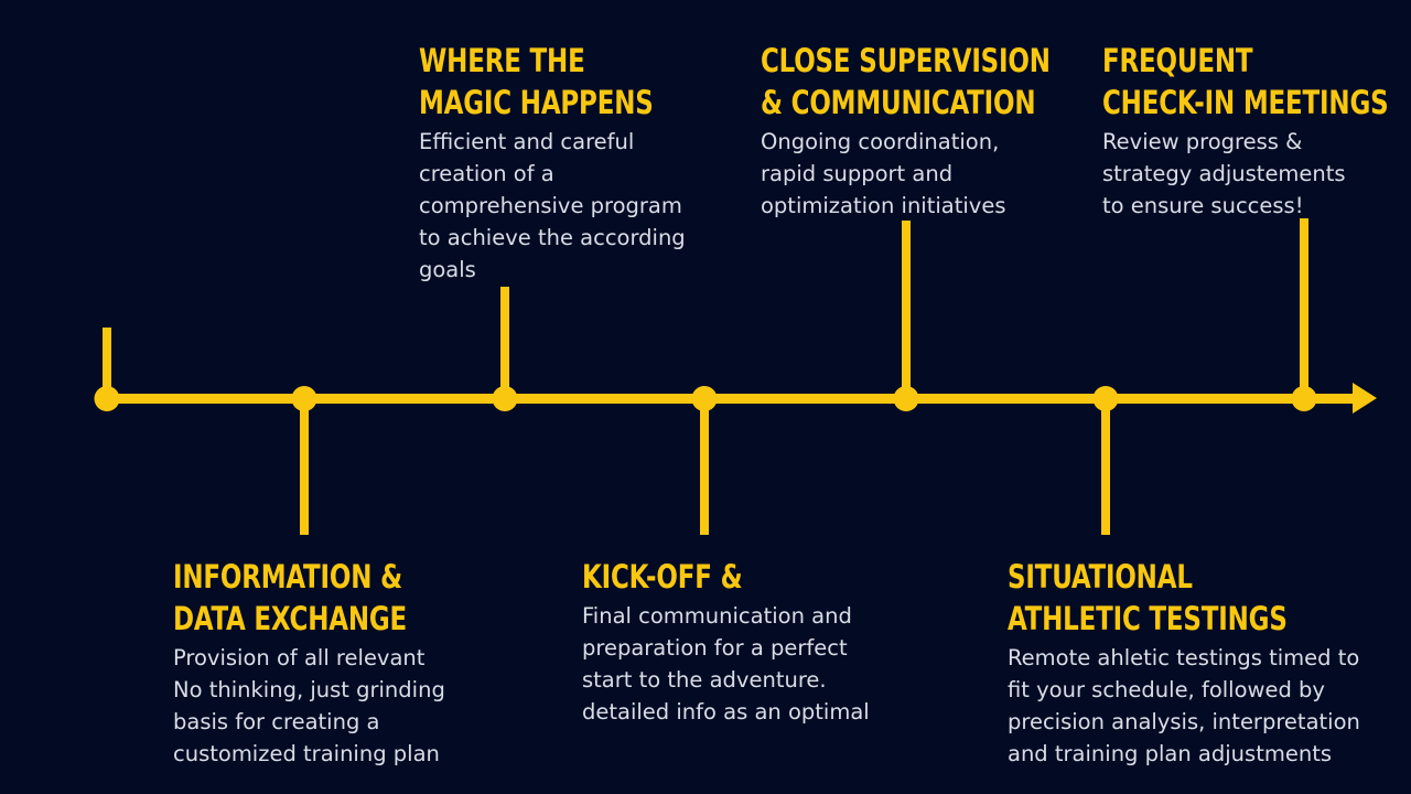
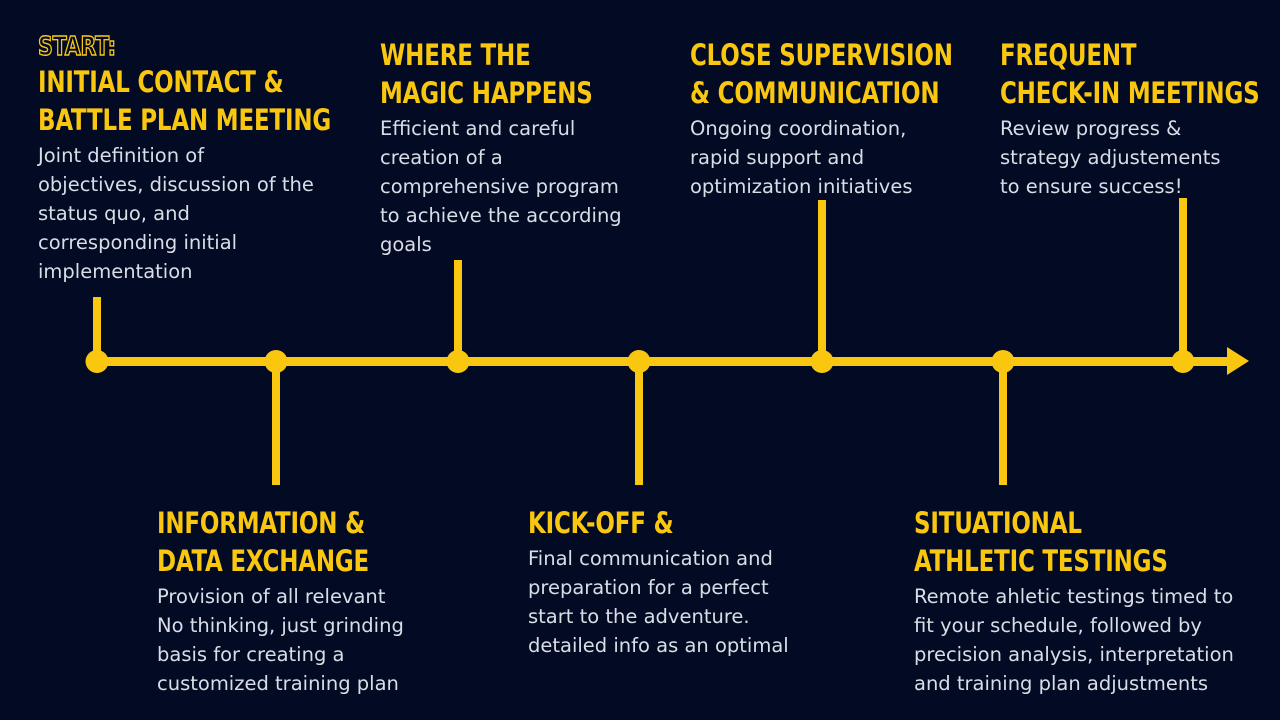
+ START:
+ INITIAL CONTACT &
+ BATTLE PLAN MEETING
+ Joint definition of
+ objectives, discussion of the
+ status quo, and
+ corresponding initial
+ implementation
  WHERE THE
  MAGIC HAPPENS
  Efficient and careful
  creation of a
  comprehensive program
  to achieve the according
  goals
  CLOSE SUPERVISION
  & COMMUNICATION
  Ongoing coordination,
  rapid support and
  optimization initiatives
  FREQUENT
  CHECK-IN MEETINGS
  Review progress &
  strategy adjustements
  to ensure success!
  INFORMATION &
  DATA EXCHANGE
  Provision of all relevant
  No thinking, just grinding
  basis for creating a
  customized training plan
  KICK-OFF &
  Final communication and
  preparation for a perfect
  start to the adventure.
  detailed info as an optimal
  SITUATIONAL
  ATHLETIC TESTINGS
  Remote ahletic testings timed to
  fit your schedule, followed by
  precision analysis, interpretation
  and training plan adjustments
